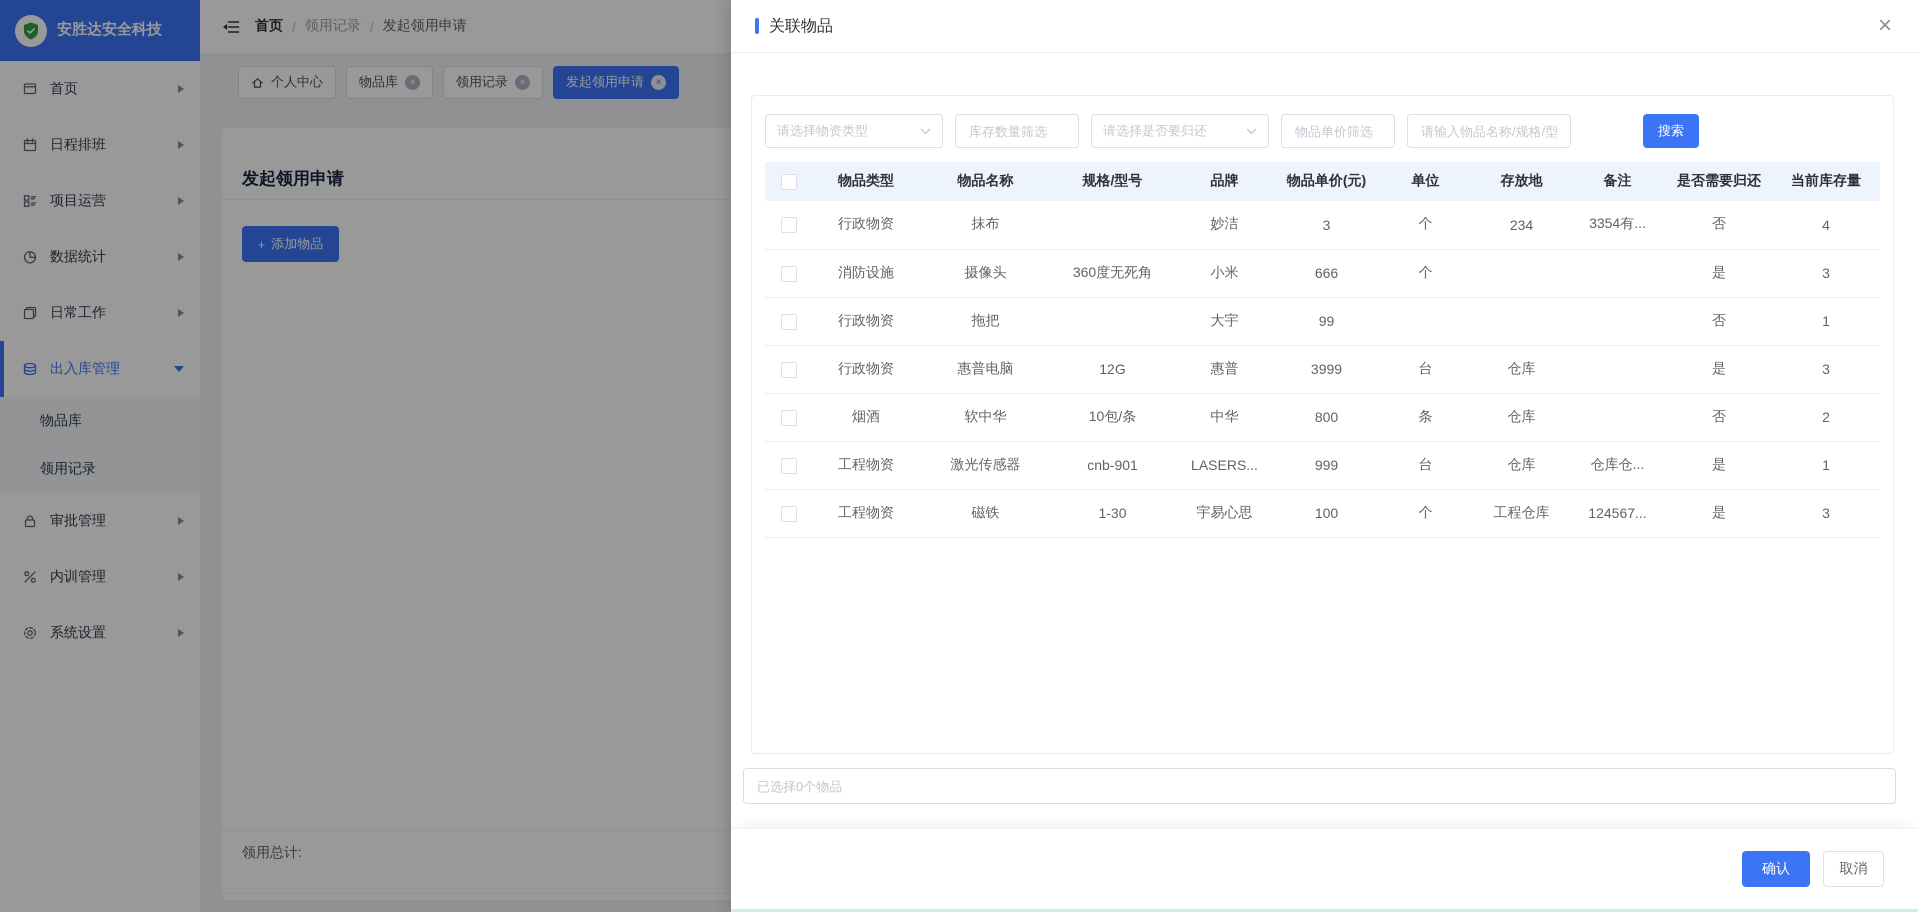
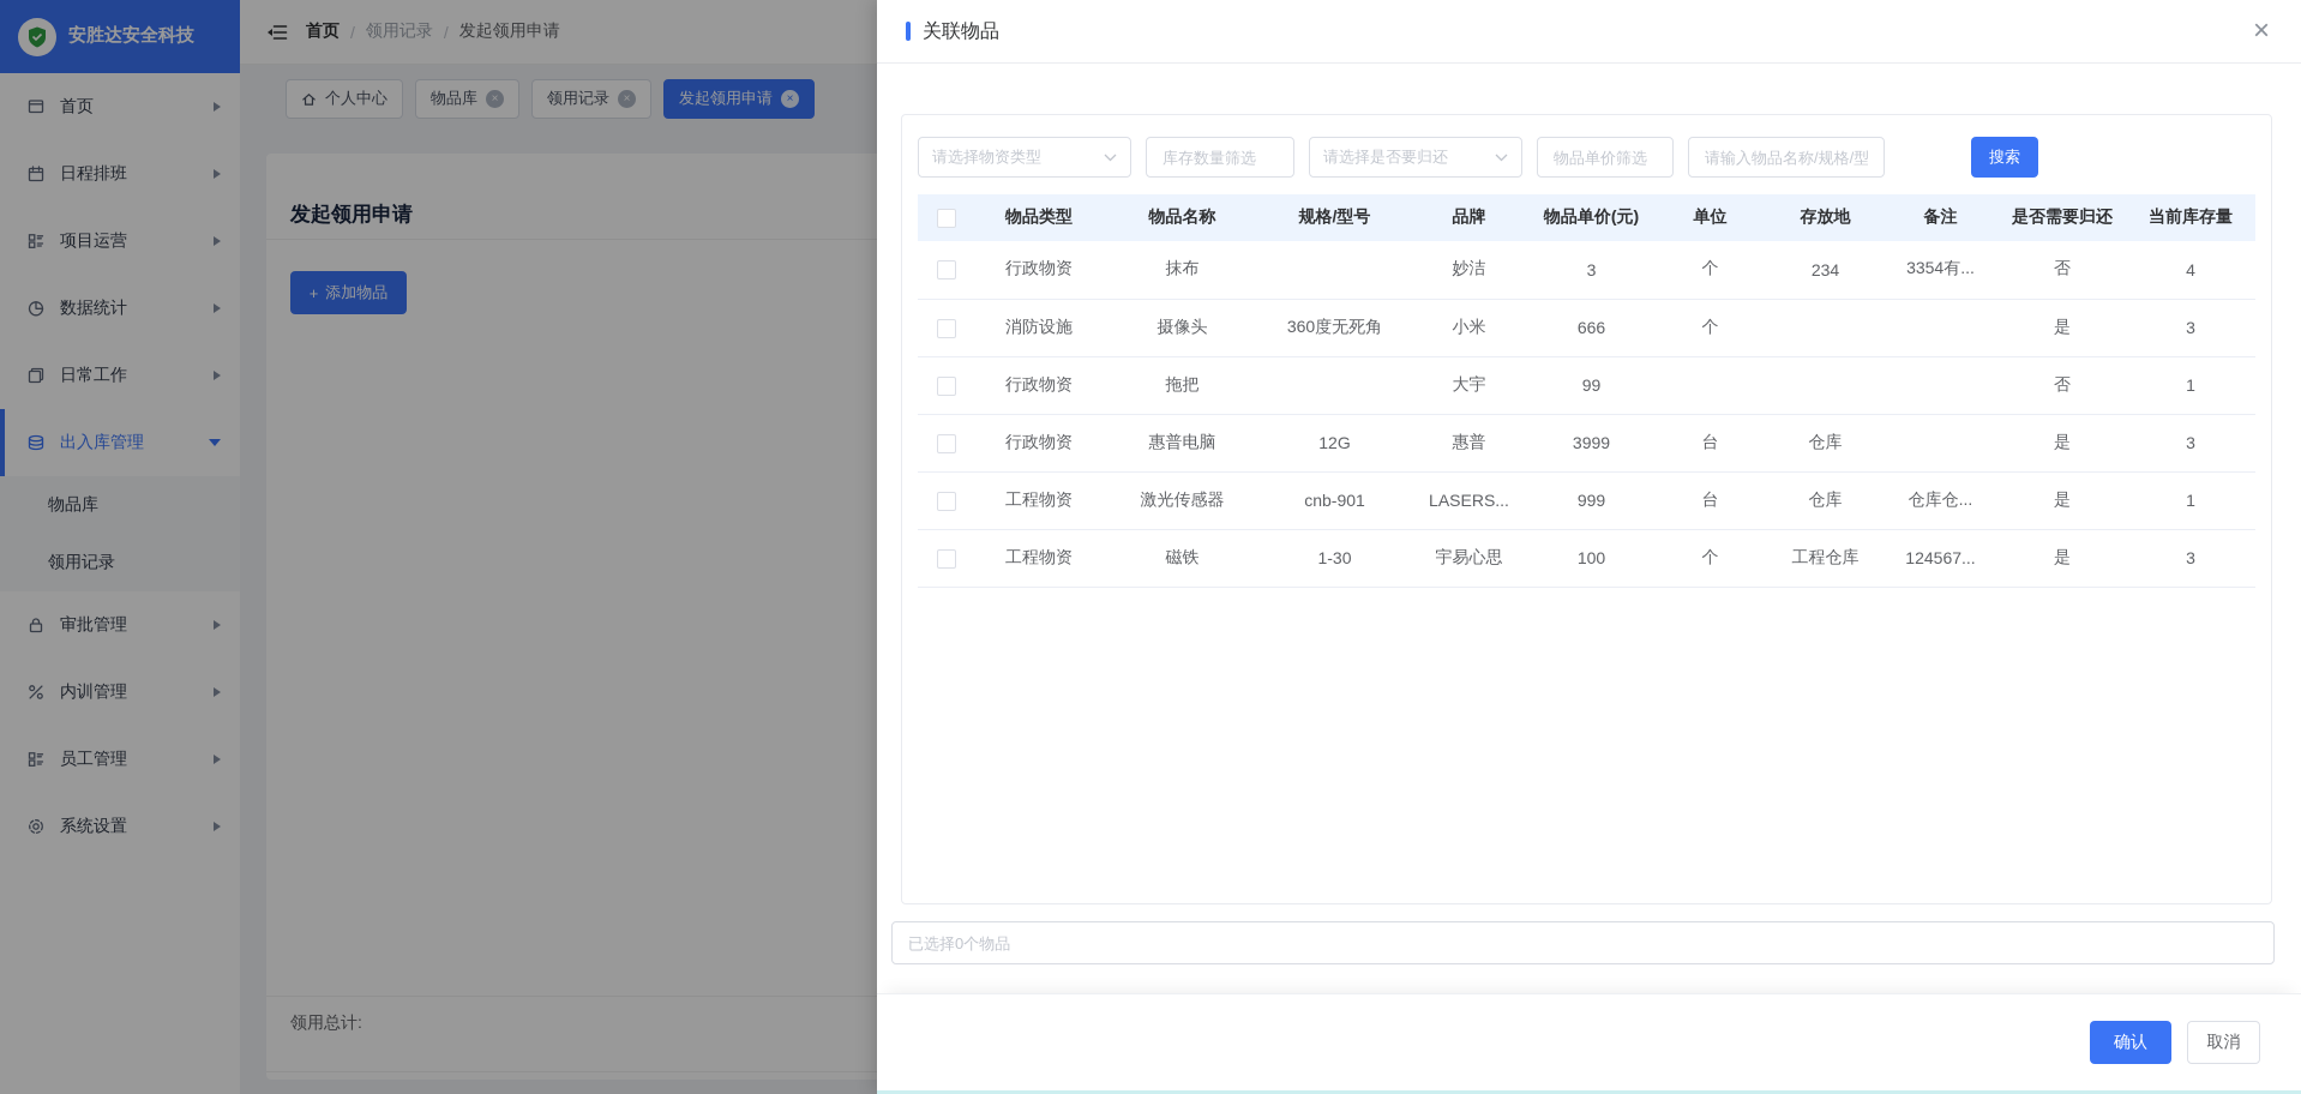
  安胜达安全科技
  首页
  日程排班
  项目运营
  数据统计
  日常工作
  出入库管理
  物品库
  领用记录
  审批管理
  内训管理
+ 员工管理
  系统设置
  首页
  /
  领用记录
  /
  发起领用申请
  个人中心
  物品库
  ×
  领用记录
  ×
  发起领用申请
  ×
  发起领用申请
  +
  添加物品
  领用总计:
  关联物品
  ×
  请选择物资类型
  库存数量筛选
  请选择是否要归还
  物品单价筛选
  请输入物品名称/规格/型
  搜索
  	物品类型	物品名称	规格/型号	品牌	物品单价(元)	单位	存放地	备注	是否需要归还	当前库存量
  	行政物资	抹布		妙洁	3	个	234	3354有...	否	4
  	消防设施	摄像头	360度无死角	小米	666	个			是	3
  	行政物资	拖把		大宇	99				否	1
  	行政物资	惠普电脑	12G	惠普	3999	台	仓库		是	3
- 	烟酒	软中华	10包/条	中华	800	条	仓库		否	2
  	工程物资	激光传感器	cnb-901	LASERS...	999	台	仓库	仓库仓...	是	1
  	工程物资	磁铁	1-30	宇易心思	100	个	工程仓库	124567...	是	3
  已选择0个物品
  确认
  取消
